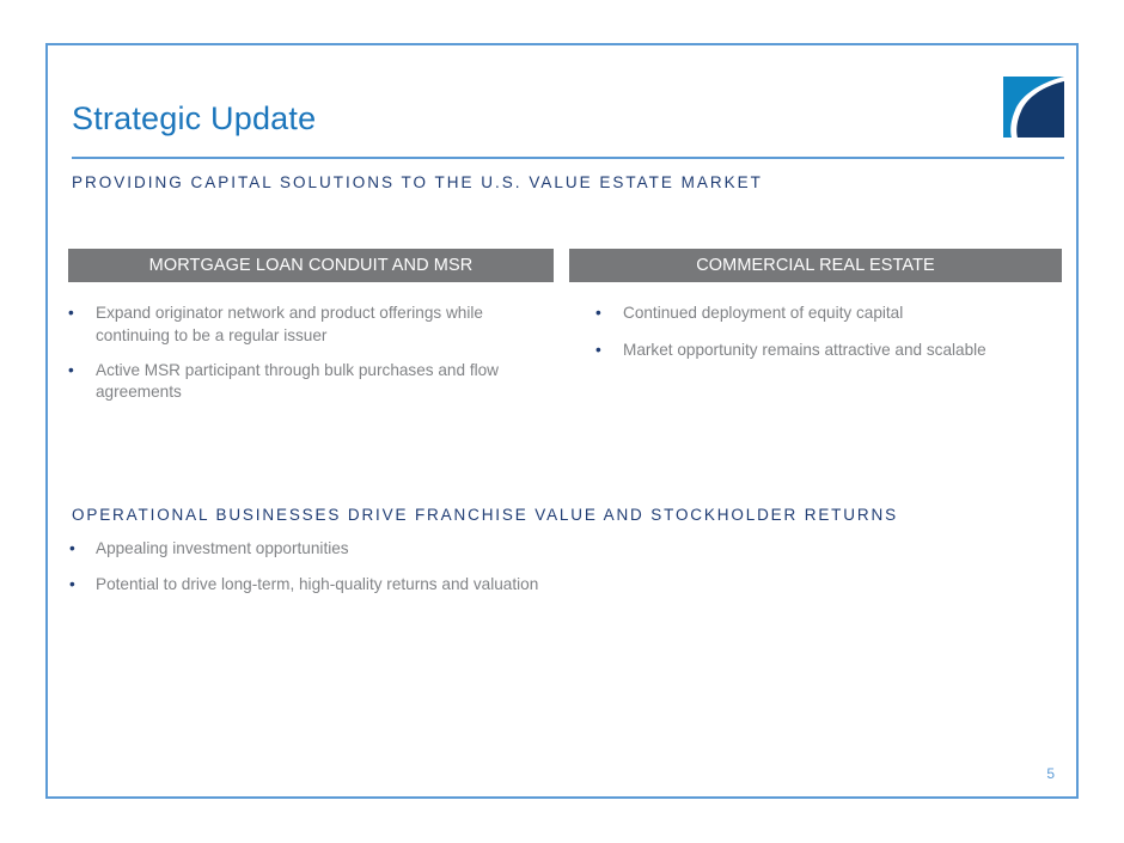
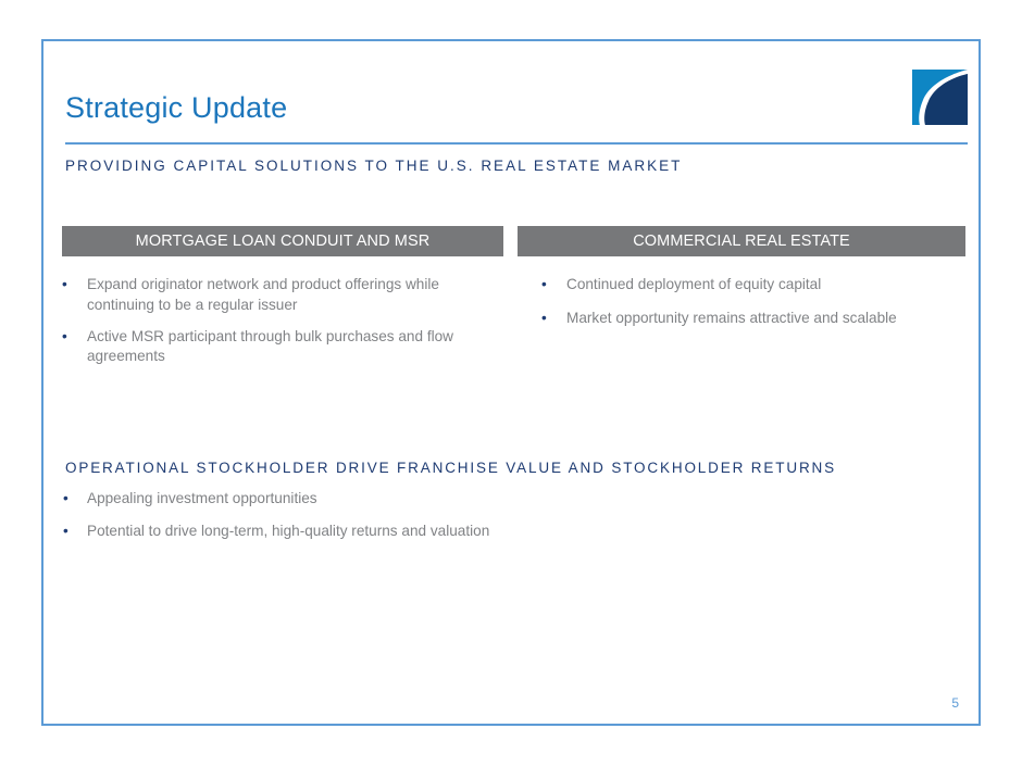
  Strategic Update
- PROVIDING CAPITAL SOLUTIONS TO THE U.S. VALUE ESTATE MARKET
+ PROVIDING CAPITAL SOLUTIONS TO THE U.S. REAL ESTATE MARKET
  MORTGAGE LOAN CONDUIT AND MSR
  COMMERCIAL REAL ESTATE
  •
  Expand originator network and product offerings while continuing to be a regular issuer
  •
  Active MSR participant through bulk purchases and flow agreements
  •
  Continued deployment of equity capital
  •
  Market opportunity remains attractive and scalable
- OPERATIONAL BUSINESSES DRIVE FRANCHISE VALUE AND STOCKHOLDER RETURNS
+ OPERATIONAL STOCKHOLDER DRIVE FRANCHISE VALUE AND STOCKHOLDER RETURNS
  •
  Appealing investment opportunities
  •
  Potential to drive long-term, high-quality returns and valuation
  5
